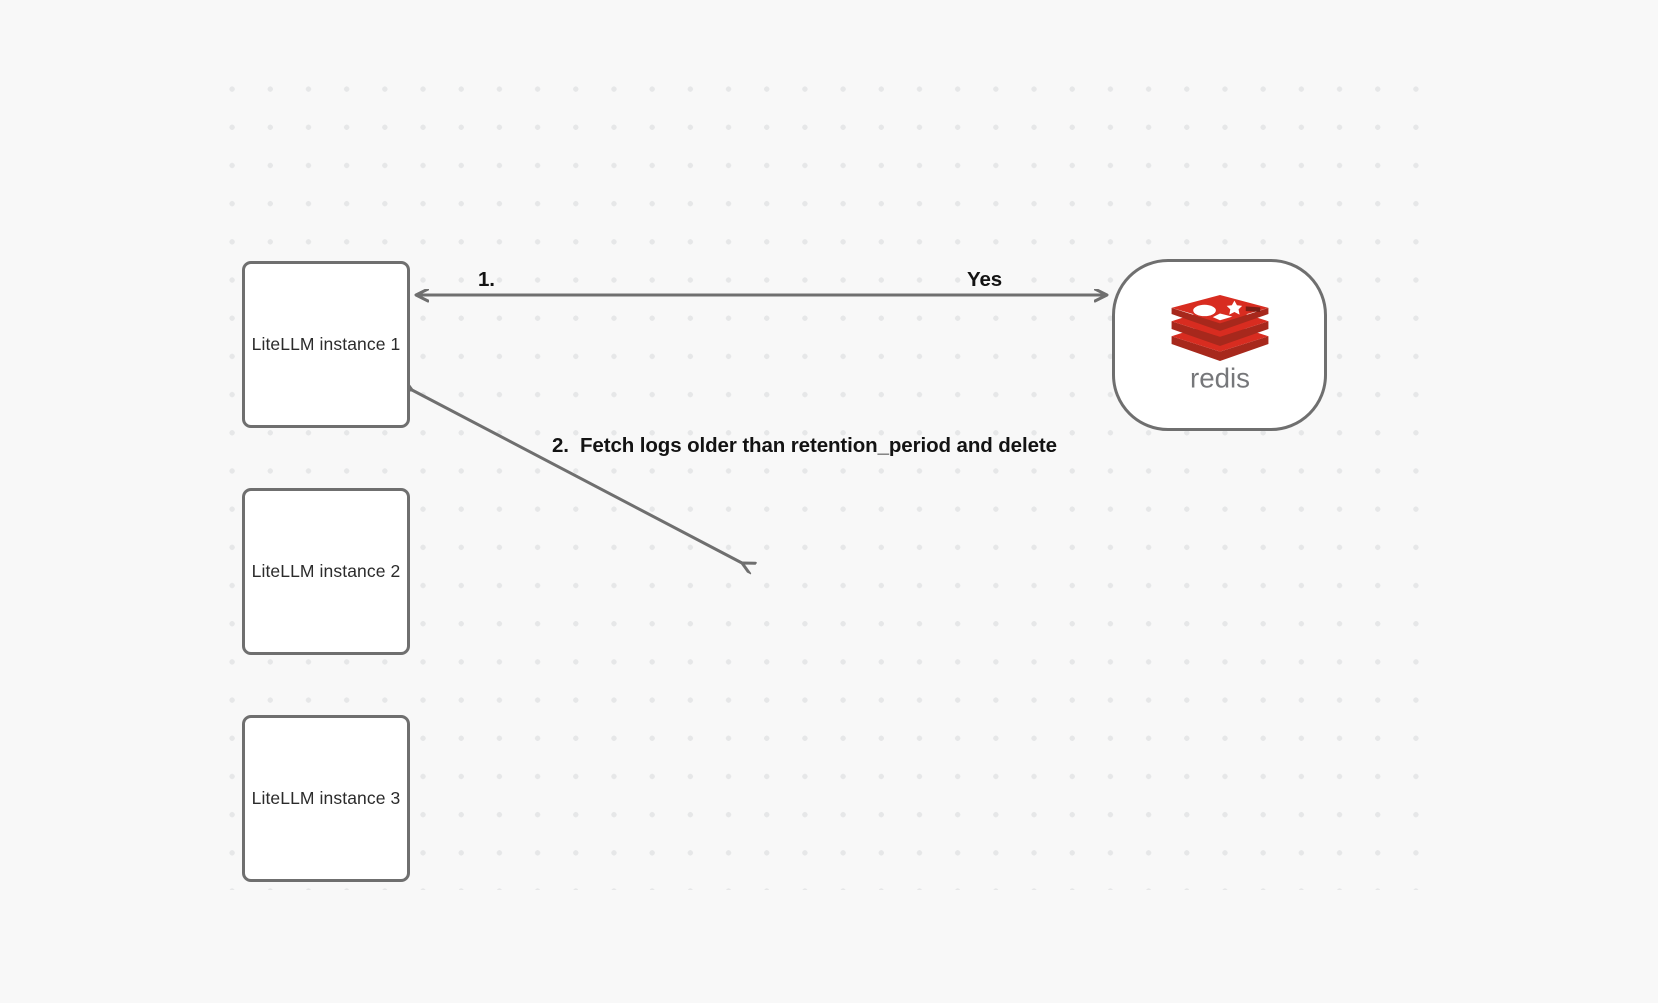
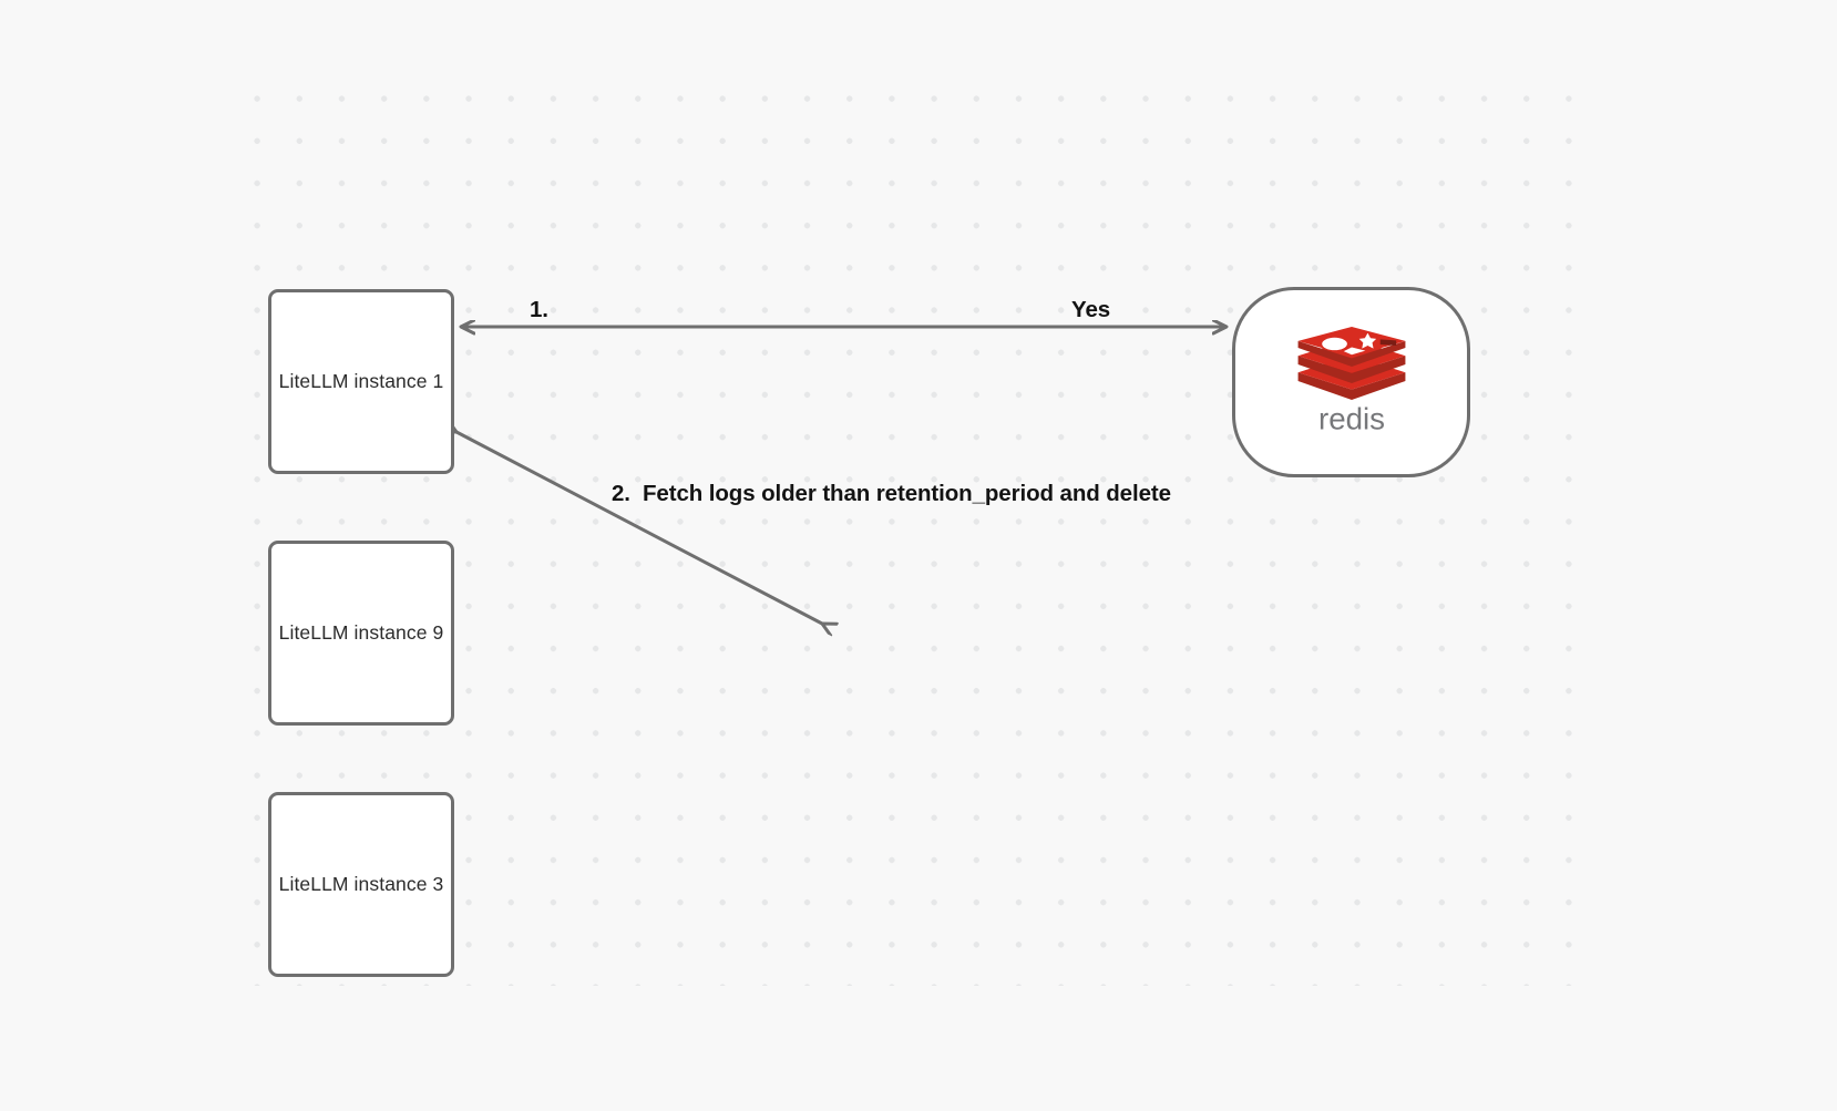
  LiteLLM instance 1
- LiteLLM instance 2
+ LiteLLM instance 9
  LiteLLM instance 3
  redis
  1.
  Yes
  2.
  Fetch logs older than retention_period and delete
